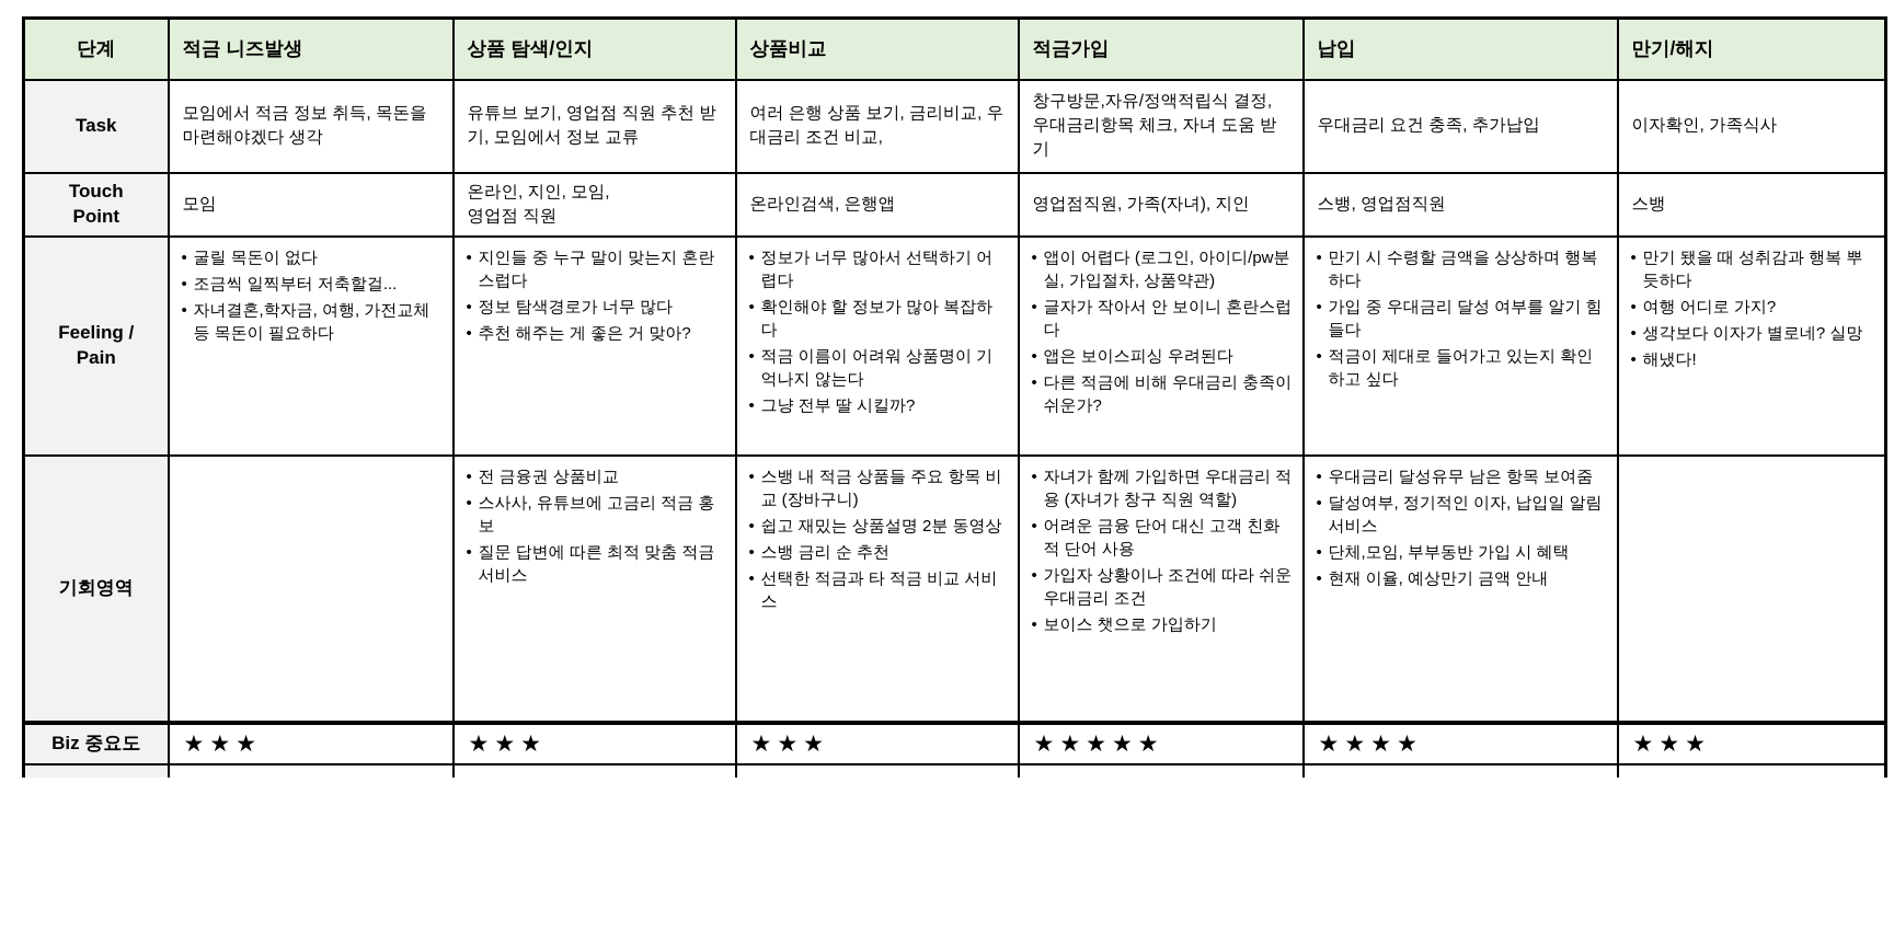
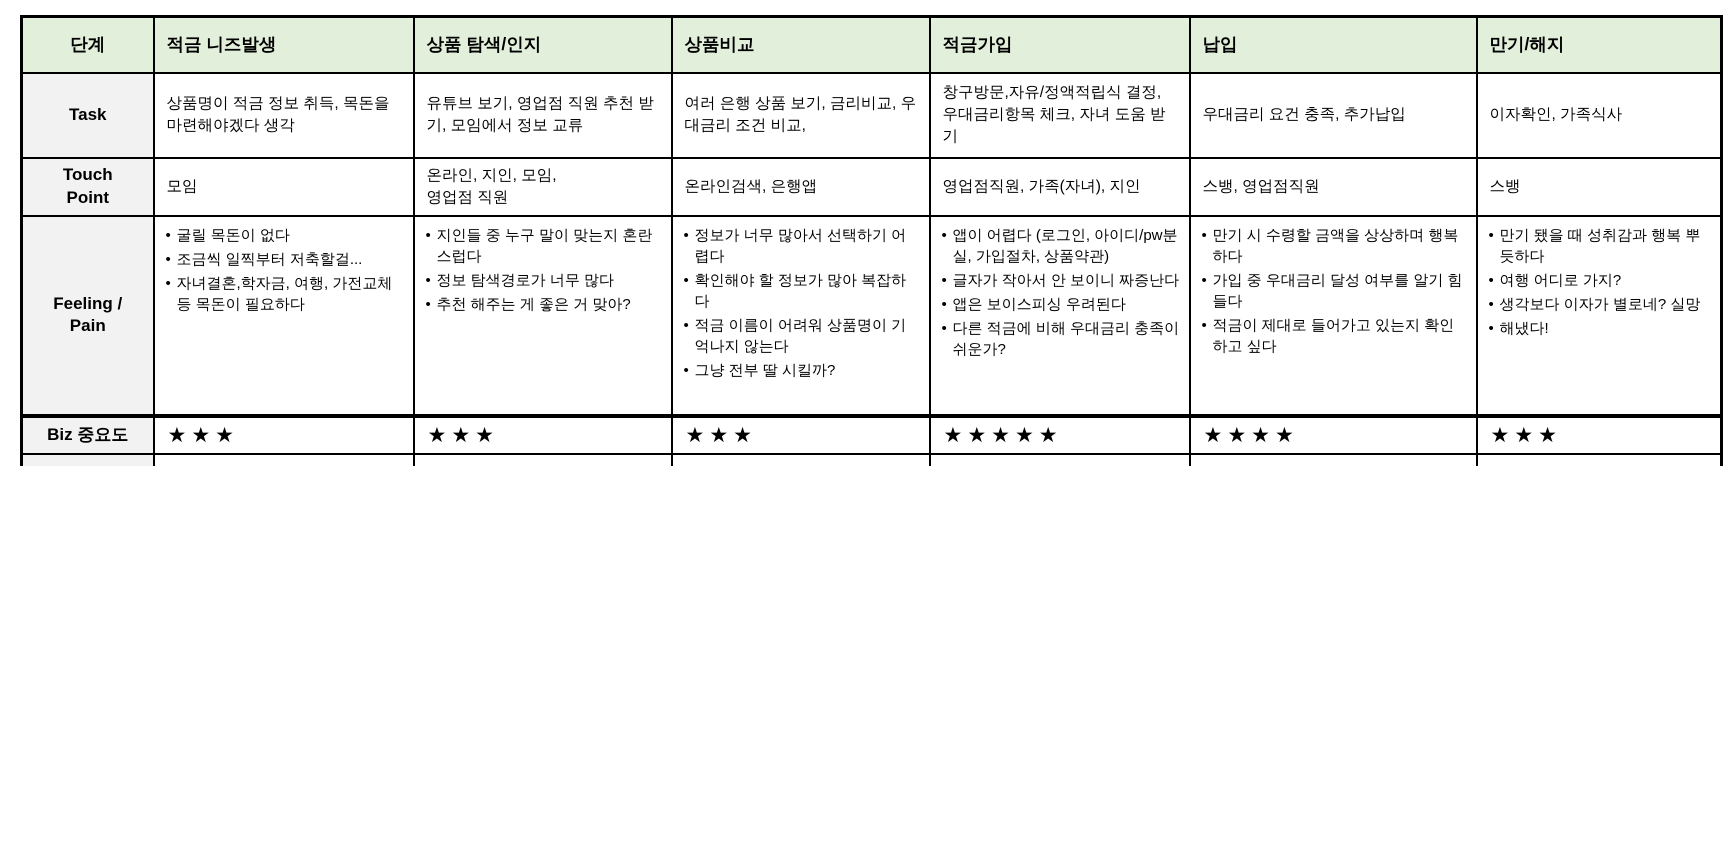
  단계	적금 니즈발생	상품 탐색/인지	상품비교	적금가입	납입	만기/해지
- Task	모임에서 적금 정보 취득, 목돈을 마련해야겠다 생각	유튜브 보기, 영업점 직원 추천 받기, 모임에서 정보 교류	여러 은행 상품 보기, 금리비교, 우대금리 조건 비교,	창구방문,자유/정액적립식 결정, 우대금리항목 체크, 자녀 도움 받기	우대금리 요건 충족, 추가납입	이자확인, 가족식사
+ Task	상품명이 적금 정보 취득, 목돈을 마련해야겠다 생각	유튜브 보기, 영업점 직원 추천 받기, 모임에서 정보 교류	여러 은행 상품 보기, 금리비교, 우대금리 조건 비교,	창구방문,자유/정액적립식 결정, 우대금리항목 체크, 자녀 도움 받기	우대금리 요건 충족, 추가납입	이자확인, 가족식사
  Touch Point	모임	온라인, 지인, 모임, 영업점 직원	온라인검색, 은행앱	영업점직원, 가족(자녀), 지인	스뱅, 영업점직원	스뱅
- Feeling / Pain	굴릴 목돈이 없다조금씩 일찍부터 저축할걸...자녀결혼,학자금, 여행, 가전교체 등 목돈이 필요하다	지인들 중 누구 말이 맞는지 혼란스럽다정보 탐색경로가 너무 많다추천 해주는 게 좋은 거 맞아?	정보가 너무 많아서 선택하기 어렵다확인해야 할 정보가 많아 복잡하다적금 이름이 어려워 상품명이 기억나지 않는다그냥 전부 딸 시킬까?	앱이 어렵다 (로그인, 아이디/pw분실, 가입절차, 상품약관)글자가 작아서 안 보이니 혼란스럽다앱은 보이스피싱 우려된다다른 적금에 비해 우대금리 충족이 쉬운가?	만기 시 수령할 금액을 상상하며 행복하다가입 중 우대금리 달성 여부를 알기 힘들다적금이 제대로 들어가고 있는지 확인하고 싶다	만기 됐을 때 성취감과 행복 뿌듯하다여행 어디로 가지?생각보다 이자가 별로네? 실망해냈다!
+ Feeling / Pain	굴릴 목돈이 없다조금씩 일찍부터 저축할걸...자녀결혼,학자금, 여행, 가전교체 등 목돈이 필요하다	지인들 중 누구 말이 맞는지 혼란스럽다정보 탐색경로가 너무 많다추천 해주는 게 좋은 거 맞아?	정보가 너무 많아서 선택하기 어렵다확인해야 할 정보가 많아 복잡하다적금 이름이 어려워 상품명이 기억나지 않는다그냥 전부 딸 시킬까?	앱이 어렵다 (로그인, 아이디/pw분실, 가입절차, 상품약관)글자가 작아서 안 보이니 짜증난다앱은 보이스피싱 우려된다다른 적금에 비해 우대금리 충족이 쉬운가?	만기 시 수령할 금액을 상상하며 행복하다가입 중 우대금리 달성 여부를 알기 힘들다적금이 제대로 들어가고 있는지 확인하고 싶다	만기 됐을 때 성취감과 행복 뿌듯하다여행 어디로 가지?생각보다 이자가 별로네? 실망해냈다!
- 기회영역		전 금융권 상품비교스사사, 유튜브에 고금리 적금 홍보질문 답변에 따른 최적 맞춤 적금 서비스	스뱅 내 적금 상품들 주요 항목 비교 (장바구니)쉽고 재밌는 상품설명 2분 동영상스뱅 금리 순 추천선택한 적금과 타 적금 비교 서비스	자녀가 함께 가입하면 우대금리 적용 (자녀가 창구 직원 역할)어려운 금융 단어 대신 고객 친화적 단어 사용가입자 상황이나 조건에 따라 쉬운 우대금리 조건보이스 챗으로 가입하기	우대금리 달성유무 남은 항목 보여줌달성여부, 정기적인 이자, 납입일 알림 서비스단체,모임, 부부동반 가입 시 혜택현재 이율, 예상만기 금액 안내
  Biz 중요도	★★★	★★★	★★★	★★★★★	★★★★	★★★
